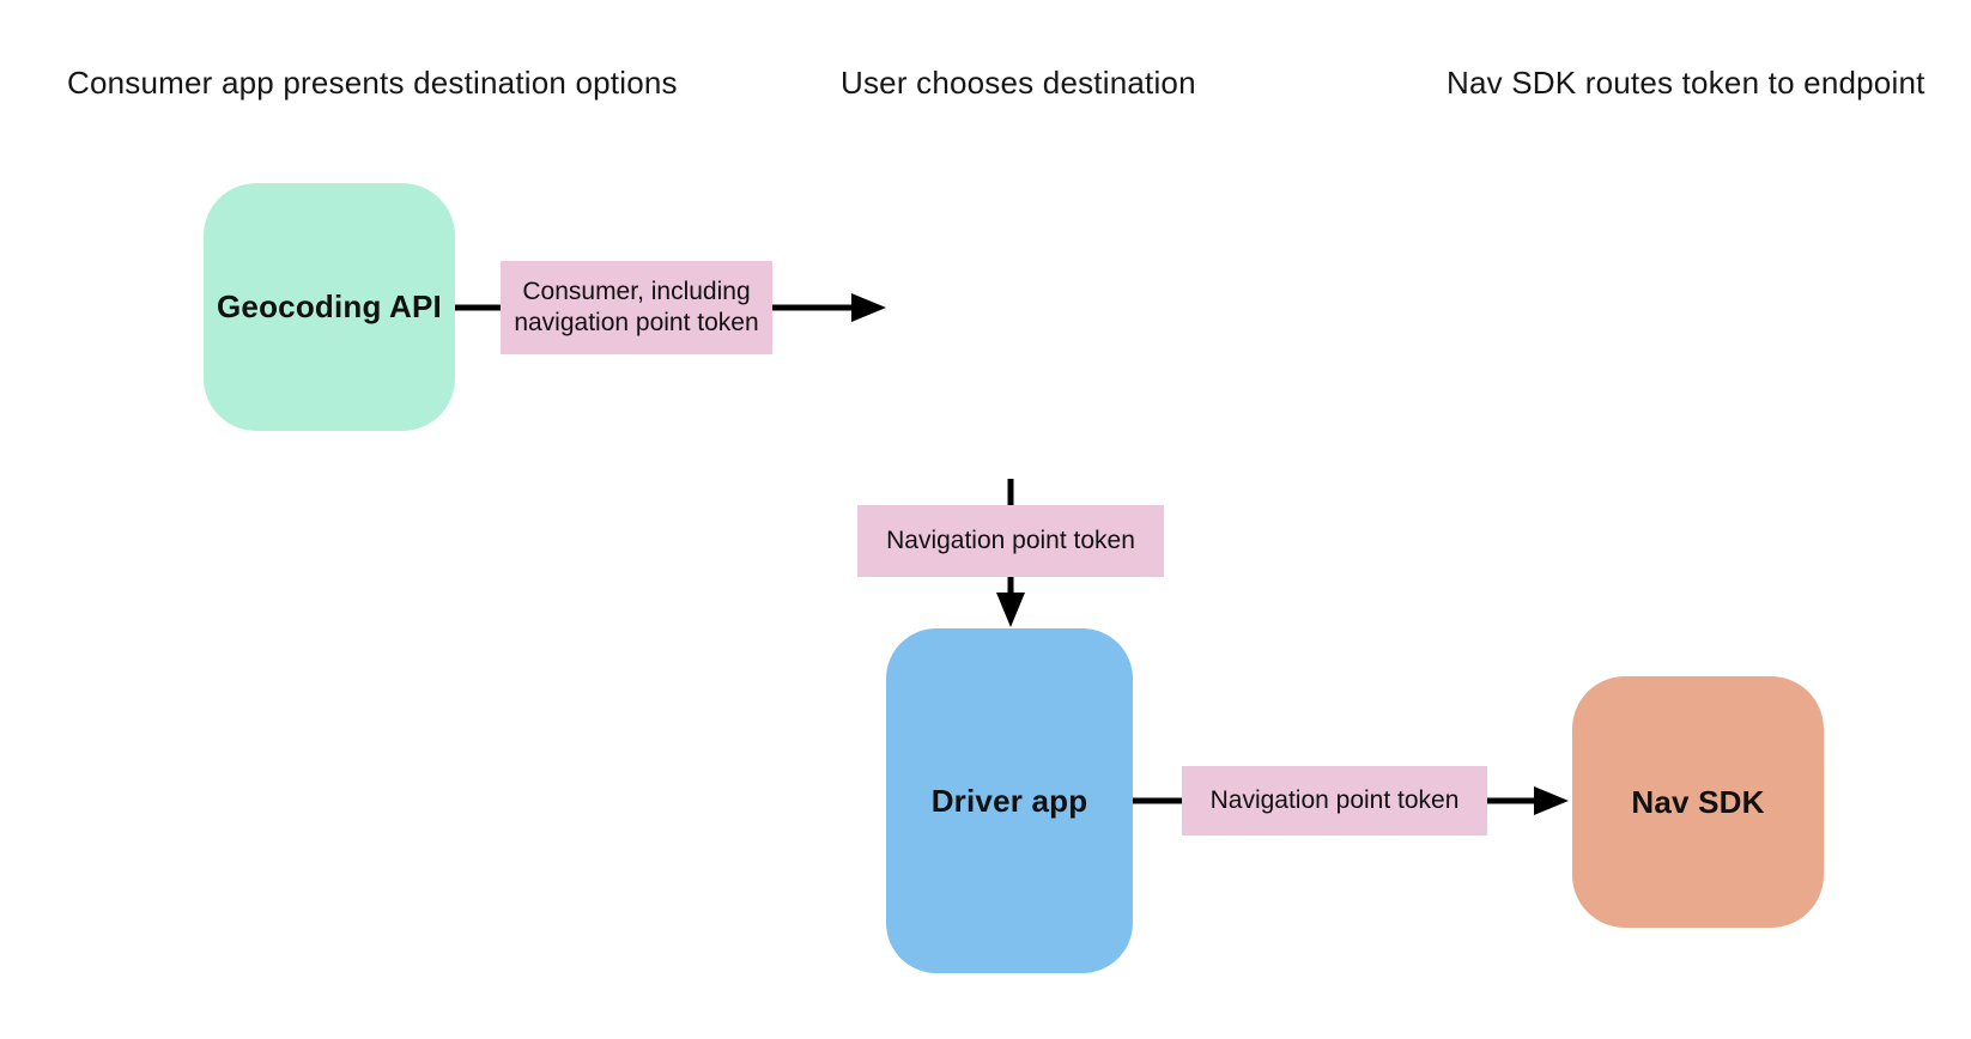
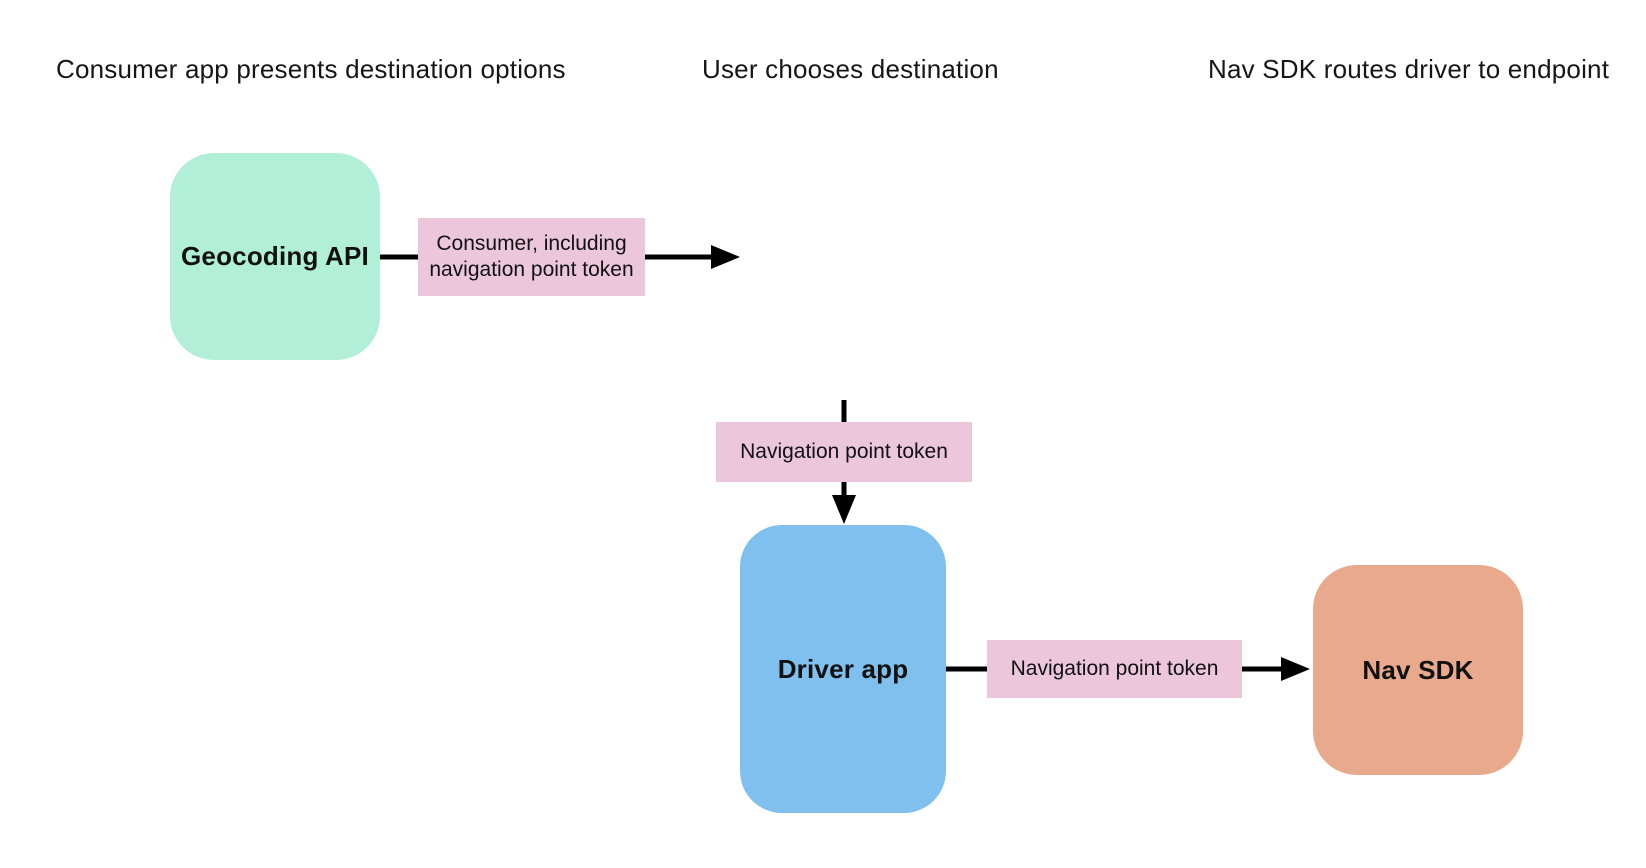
  Consumer app presents destination options
  User chooses destination
- Nav SDK routes token to endpoint
+ Nav SDK routes driver to endpoint
  Consumer, including navigation point token
  Navigation point token
  Navigation point token
  Geocoding API
  Driver app
  Nav SDK
